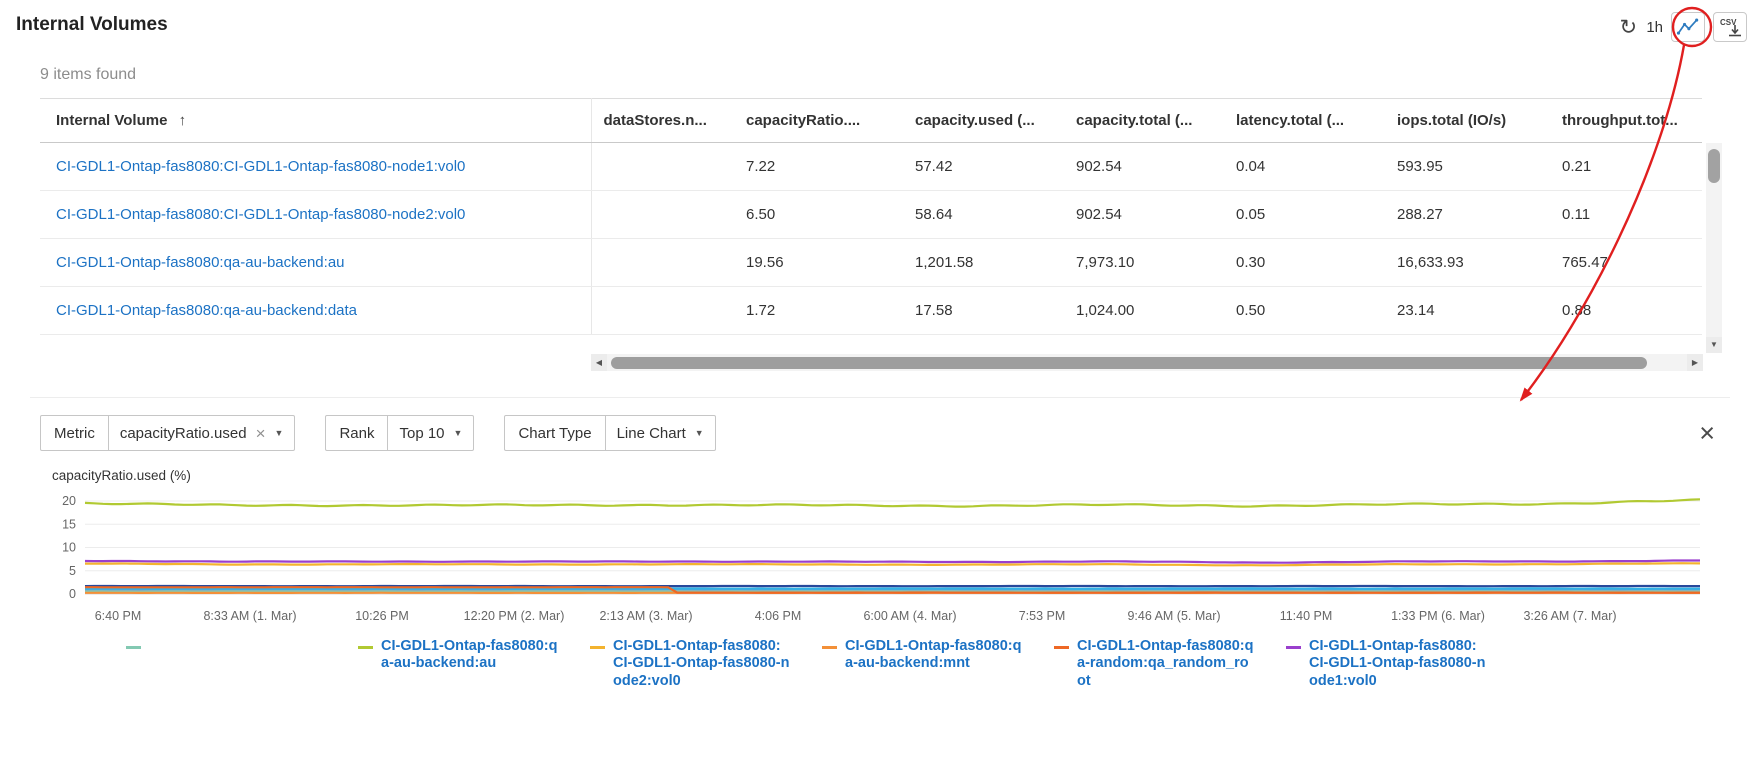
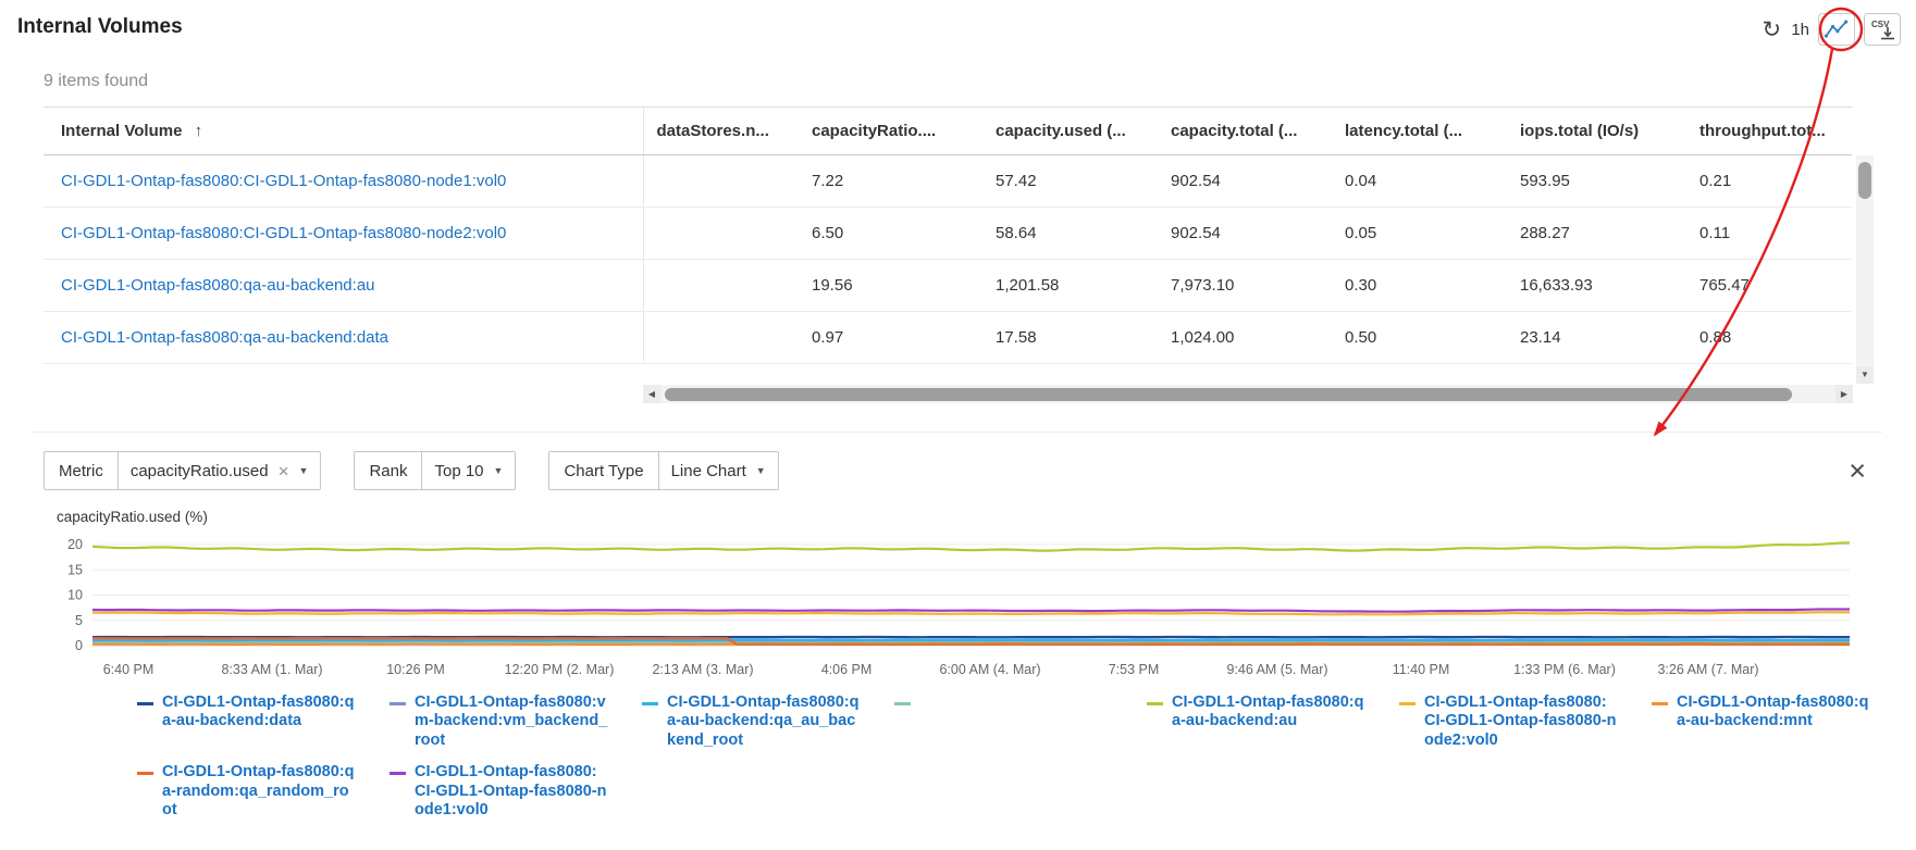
  Internal Volumes
  ↻
  1h
  CSV
  9 items found
  Internal Volume ↑	dataStores.n...	capacityRatio....	capacity.used (...	capacity.total (...	latency.total (...	iops.total (IO/s)	throughput.tot...
  CI-GDL1-Ontap-fas8080:CI-GDL1-Ontap-fas8080-node1:vol0		7.22	57.42	902.54	0.04	593.95	0.21
  CI-GDL1-Ontap-fas8080:CI-GDL1-Ontap-fas8080-node2:vol0		6.50	58.64	902.54	0.05	288.27	0.11
  CI-GDL1-Ontap-fas8080:qa-au-backend:au		19.56	1,201.58	7,973.10	0.30	16,633.93	765.47
- CI-GDL1-Ontap-fas8080:qa-au-backend:data		1.72	17.58	1,024.00	0.50	23.14	0.88
+ CI-GDL1-Ontap-fas8080:qa-au-backend:data		0.97	17.58	1,024.00	0.50	23.14	0.88
  ▼
  ◀
  ▶
  Metric
  capacityRatio.used
  ×
  ▼
  Rank
  Top 10
  ▼
  Chart Type
  Line Chart
  ▼
  ×
  capacityRatio.used (%)
  0
  5
  10
  15
  20
  6:40 PM
  8:33 AM (1. Mar)
  10:26 PM
  12:20 PM (2. Mar)
  2:13 AM (3. Mar)
  4:06 PM
  6:00 AM (4. Mar)
  7:53 PM
  9:46 AM (5. Mar)
  11:40 PM
  1:33 PM (6. Mar)
  3:26 AM (7. Mar)
+ CI-GDL1-Ontap-fas8080:qa-au-backend:data
+ CI-GDL1-Ontap-fas8080:vm-backend:vm_backend_root
+ CI-GDL1-Ontap-fas8080:qa-au-backend:qa_au_backend_root
  CI-GDL1-Ontap-fas8080:qa-au-backend:au
  CI-GDL1-Ontap-fas8080:CI-GDL1-Ontap-fas8080-node2:vol0
  CI-GDL1-Ontap-fas8080:qa-au-backend:mnt
  CI-GDL1-Ontap-fas8080:qa-random:qa_random_root
  CI-GDL1-Ontap-fas8080:CI-GDL1-Ontap-fas8080-node1:vol0
